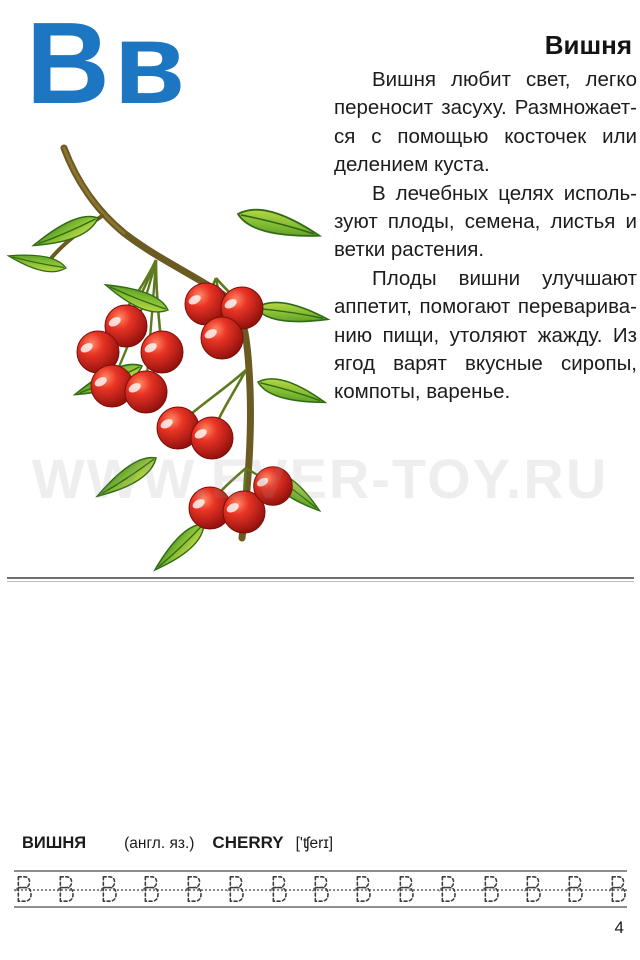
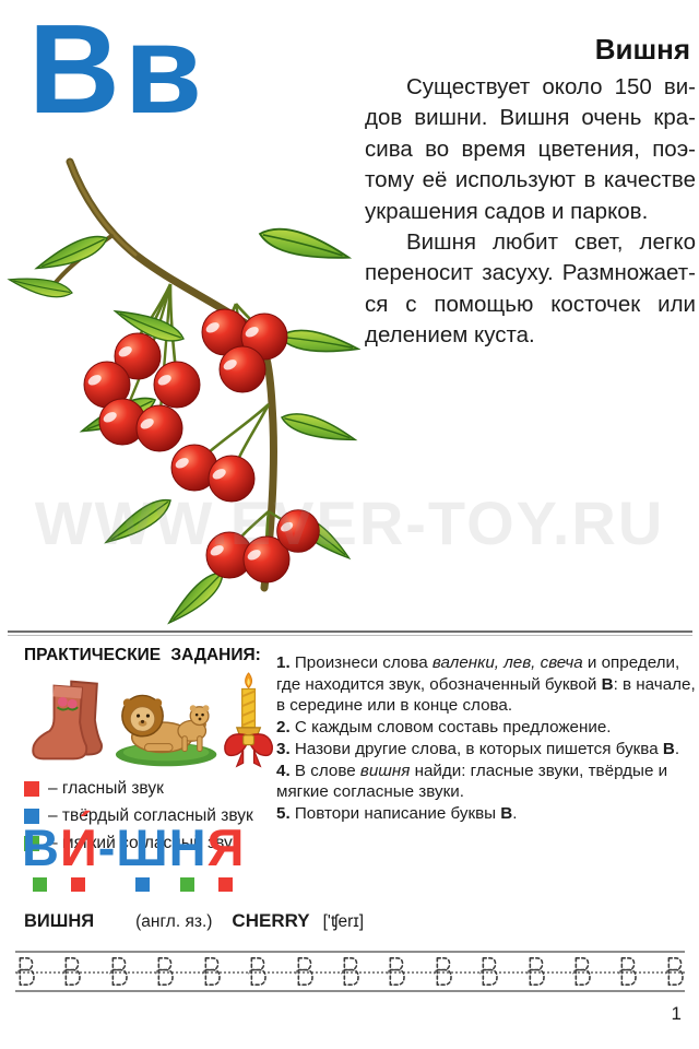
  Вв
  Вишня
+ Существует около 150 ви­дов вишни. Вишня очень кра­сива во время цветения, поэ­тому её используют в качестве украшения садов и парков.
  Вишня любит свет, легко переносит засуху. Размножает­ся с помощью косточек или делением куста.
- В лечебных целях исполь­зуют плоды, семена, листья и ветки растения.
- Плоды вишни улучшают ап­петит, помогают переварива­нию пищи, утоляют жажду. Из ягод варят вкусные сиропы, компоты, варенье.
  WWW.EVER-TOY.RU
+ ПРАКТИЧЕСКИЕ ЗАДАНИЯ:
+ – гласный звук
+ – твёрдый согласный звук
+ – мягкий согласный звук
+ 1. Произнеси слова валенки, лев, свеча и определи, где находится звук, обозначенный буквой В: в начале, в середине или в конце слова.
+ 2. С каждым словом составь предложение.
+ 3. Назови другие слова, в которых пишется буква В.
+ 4. В слове вишня найди: гласные звуки, твёрдые и мягкие согласные звуки.
+ 5. Повтори написание буквы В.
+ В
+ И
+ ´
+ -
+ Ш
+ Н
+ Я
  ВИШНЯ
  (англ. яз.)
  CHERRY
  ['ʧerɪ]
- 4
+ 1
